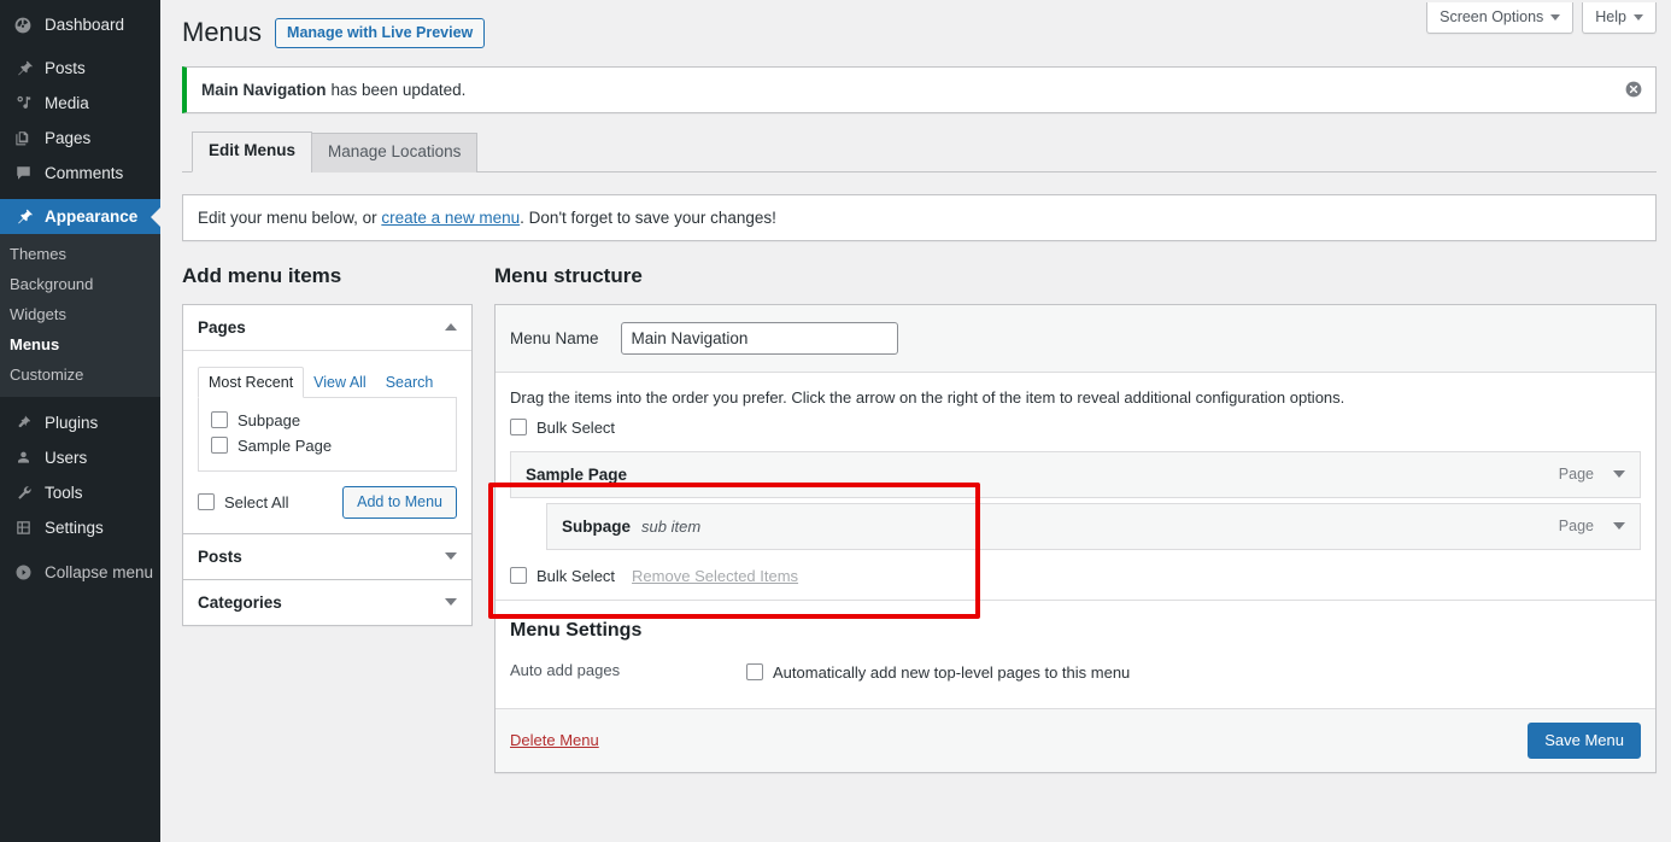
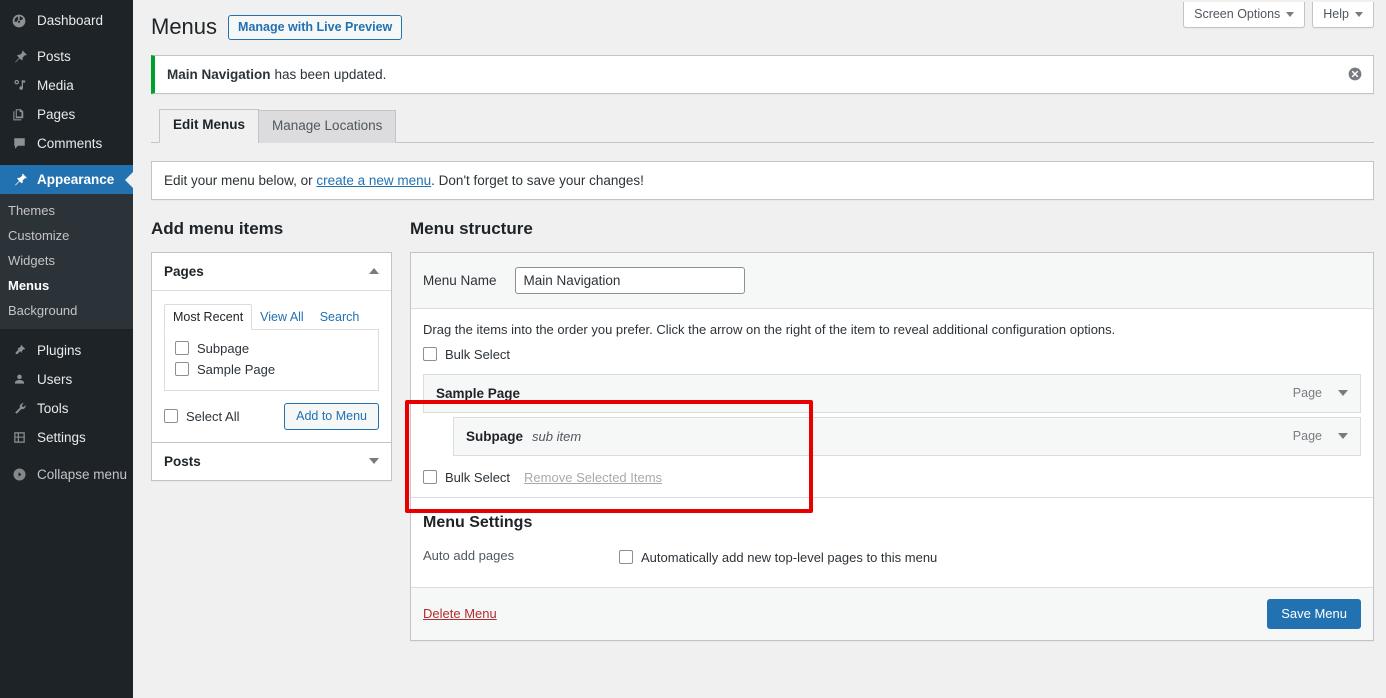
  Dashboard
  Posts
  Media
  Pages
  Comments
  Appearance
  Themes
- Background
+ Customize
  Widgets
  Menus
- Customize
+ Background
  Plugins
  Users
  Tools
  Settings
  Collapse menu
  Screen Options
  Help
  Menus
  Manage with Live Preview
  Main Navigation
  has been updated.
  Edit Menus
  Manage Locations
  Edit your menu below, or create a new menu. Don't forget to save your changes!
  Add menu items
  Pages
  Most Recent
  View All
  Search
  Subpage
  Sample Page
  Select All
  Add to Menu
  Posts
- Categories
  Menu structure
  Menu Name
  Main Navigation
  Drag the items into the order you prefer. Click the arrow on the right of the item to reveal additional configuration options.
  Bulk Select
  Sample Page
  Page
  Subpage
  sub item
  Page
  Bulk Select
  Remove Selected Items
  Menu Settings
  Auto add pages
  Automatically add new top-level pages to this menu
  Delete Menu
  Save Menu
